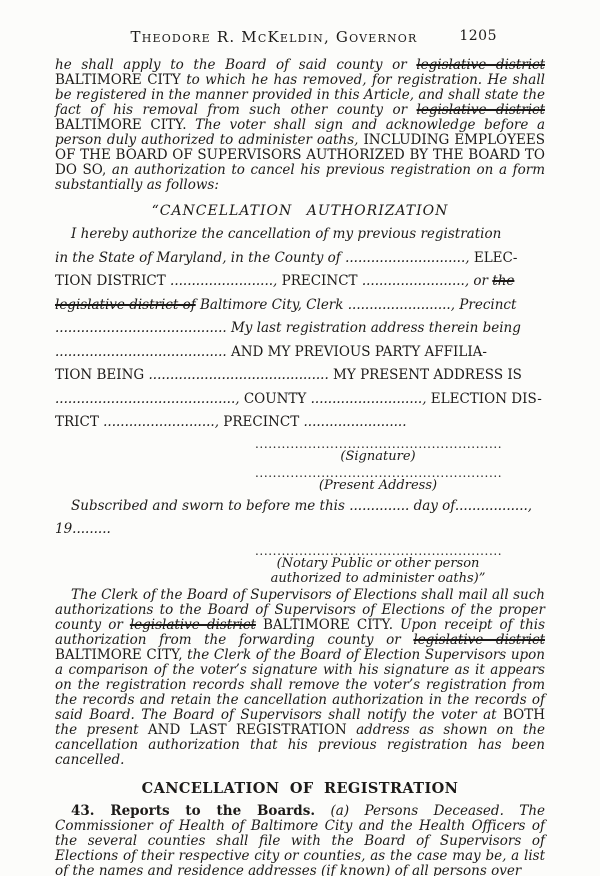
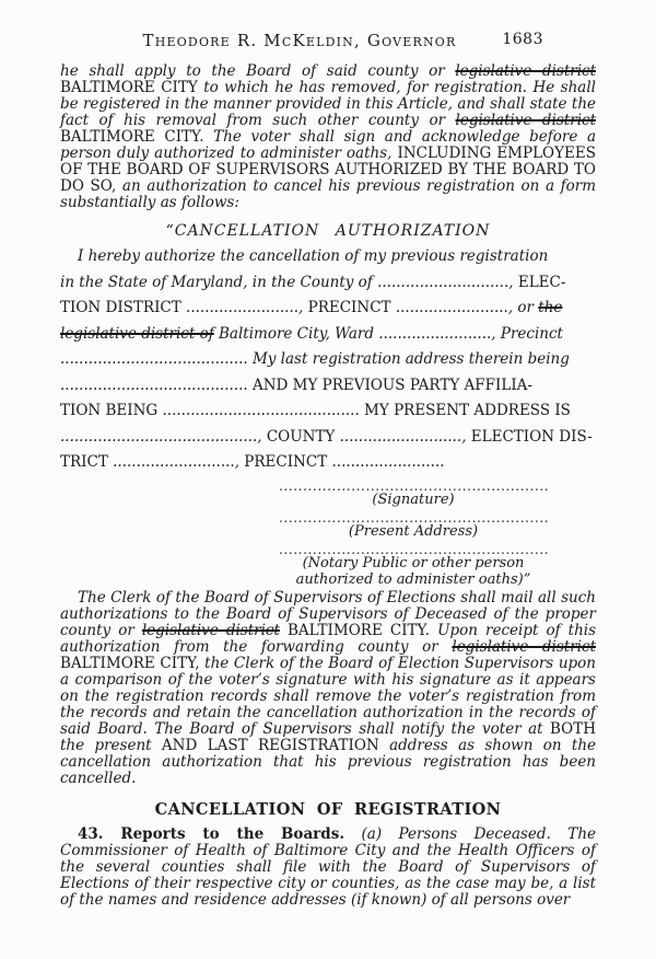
  Theodore R. McKeldin, Governor
- 1205
+ 1683
  he shall apply to the Board of said county or legislative district BALTIMORE CITY to which he has removed, for registration. He shall be registered in the manner provided in this Article, and shall state the fact of his removal from such other county or legislative district BALTIMORE CITY. The voter shall sign and acknowledge before a person duly authorized to administer oaths, INCLUDING EMPLOYEES OF THE BOARD OF SUPERVISORS AUTHORIZED BY THE BOARD TO DO SO, an authorization to cancel his previous registration on a form substantially as follows:
  “CANCELLATION AUTHORIZATION
  I hereby authorize the cancellation of my previous registration
  in the State of Maryland, in the County of ............................, ELEC-
  TION DISTRICT ........................, PRECINCT ........................, or the
- legislative district of Baltimore City, Clerk ........................, Precinct
+ legislative district of Baltimore City, Ward ........................, Precinct
  ........................................ My last registration address therein being
  ........................................ AND MY PREVIOUS PARTY AFFILIA-
  TION BEING .......................................... MY PRESENT ADDRESS IS
  .........................................., COUNTY .........................., ELECTION DIS-
  TRICT .........................., PRECINCT ........................
  ........................................................
  (Signature)
  ........................................................
  (Present Address)
- Subscribed and sworn to before me this .............. day of.................,
- 19.........
  ........................................................
  (Notary Public or other person
  authorized to administer oaths)”
- The Clerk of the Board of Supervisors of Elections shall mail all such authorizations to the Board of Supervisors of Elections of the proper county or legislative district BALTIMORE CITY. Upon receipt of this authorization from the forwarding county or legislative district BALTIMORE CITY, the Clerk of the Board of Election Supervisors upon a comparison of the voter’s signature with his signature as it appears on the registration records shall remove the voter’s registration from the records and retain the cancellation authorization in the records of said Board. The Board of Supervisors shall notify the voter at BOTH the present AND LAST REGISTRATION address as shown on the cancellation authorization that his previous registration has been cancelled.
+ The Clerk of the Board of Supervisors of Elections shall mail all such authorizations to the Board of Supervisors of Deceased of the proper county or legislative district BALTIMORE CITY. Upon receipt of this authorization from the forwarding county or legislative district BALTIMORE CITY, the Clerk of the Board of Election Supervisors upon a comparison of the voter’s signature with his signature as it appears on the registration records shall remove the voter’s registration from the records and retain the cancellation authorization in the records of said Board. The Board of Supervisors shall notify the voter at BOTH the present AND LAST REGISTRATION address as shown on the cancellation authorization that his previous registration has been cancelled.
  CANCELLATION OF REGISTRATION
  43. Reports to the Boards. (a) Persons Deceased. The Commissioner of Health of Baltimore City and the Health Officers of the several counties shall file with the Board of Supervisors of Elections of their respective city or counties, as the case may be, a list of the names and residence addresses (if known) of all persons over
